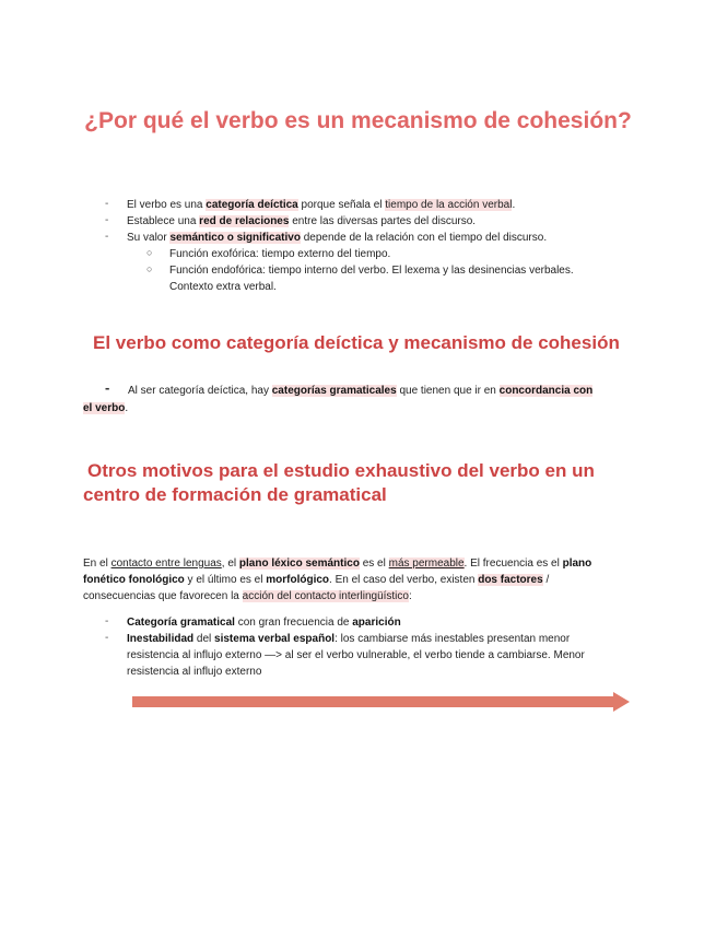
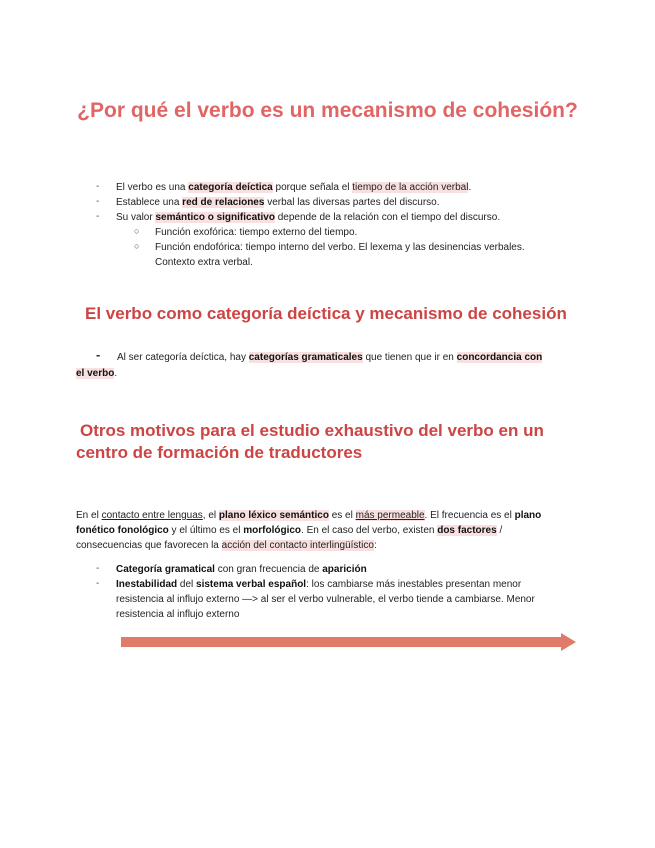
  ¿Por qué el verbo es un mecanismo de cohesión?
  -
  El verbo es una categoría deíctica porque señala el tiempo de la acción verbal.
  -
- Establece una red de relaciones entre las diversas partes del discurso.
+ Establece una red de relaciones verbal las diversas partes del discurso.
  -
  Su valor semántico o significativo depende de la relación con el tiempo del discurso.
  ○
  Función exofórica: tiempo externo del tiempo.
  ○
  Función endofórica: tiempo interno del verbo. El lexema y las desinencias verbales.
  Contexto extra verbal.
  El verbo como categoría deíctica y mecanismo de cohesión
  -
  Al ser categoría deíctica, hay categorías gramaticales que tienen que ir en concordancia con
  el verbo.
  Otros motivos para el estudio exhaustivo del verbo en un
- centro de formación de gramatical
+ centro de formación de traductores
  En el contacto entre lenguas, el plano léxico semántico es el más permeable. El frecuencia es el plano
  fonético fonológico y el último es el morfológico. En el caso del verbo, existen dos factores /
  consecuencias que favorecen la acción del contacto interlingüístico:
  -
  Categoría gramatical con gran frecuencia de aparición
  -
  Inestabilidad del sistema verbal español: los cambiarse más inestables presentan menor
  resistencia al influjo externo —> al ser el verbo vulnerable, el verbo tiende a cambiarse. Menor
  resistencia al influjo externo
